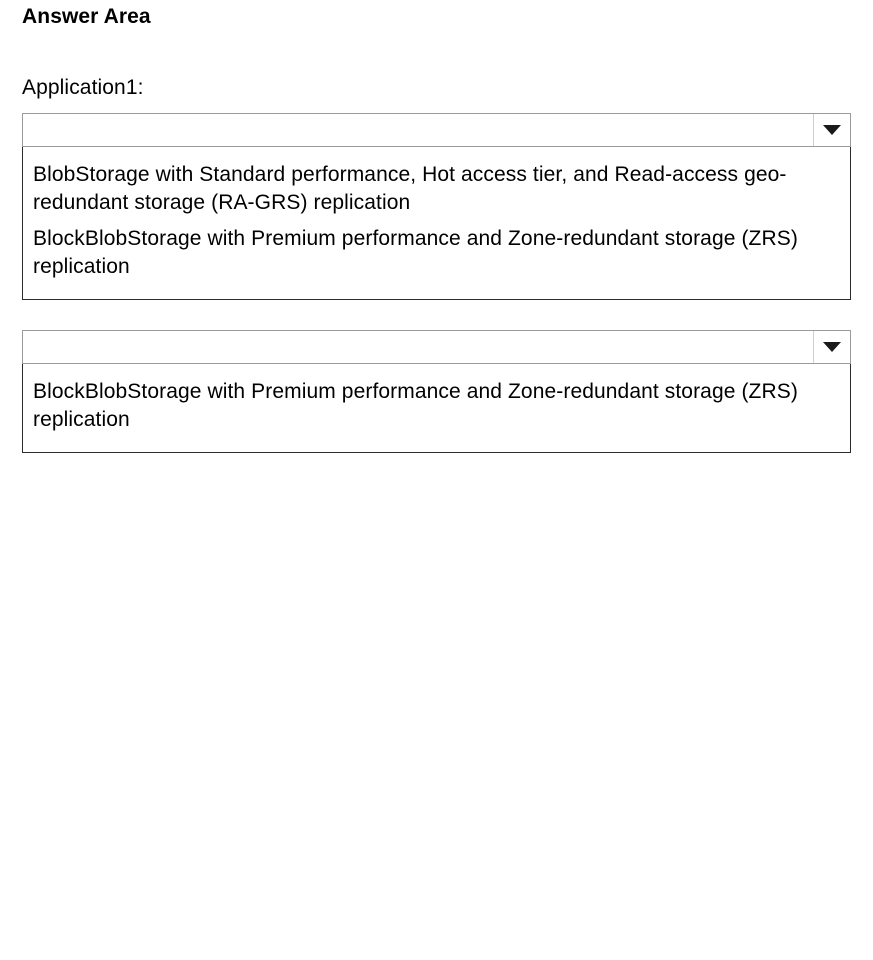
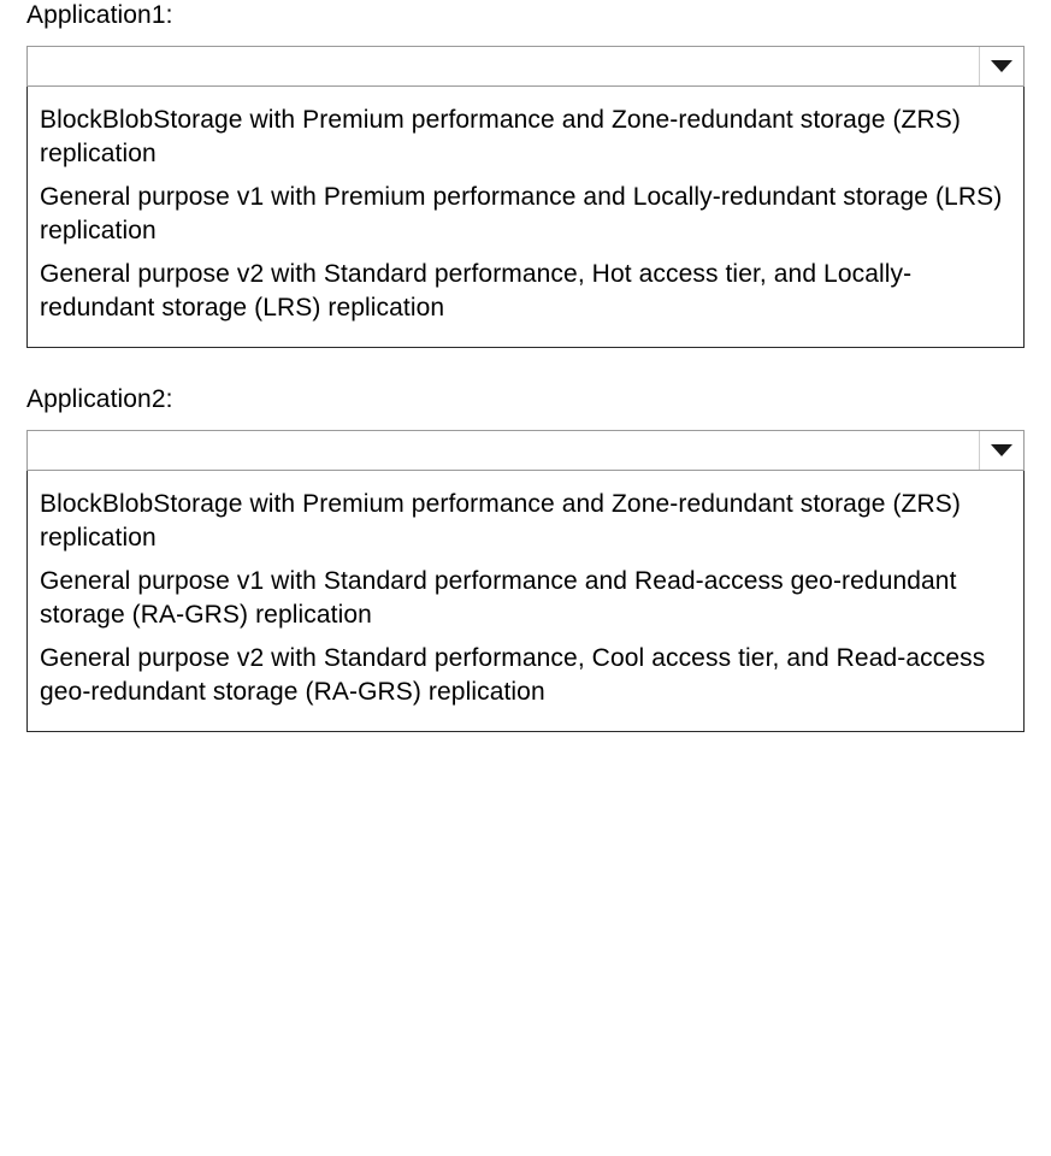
- Answer Area
  Application1:
- BlobStorage with Standard performance, Hot access tier, and Read-access geo-redundant storage (RA-GRS) replication
  BlockBlobStorage with Premium performance and Zone-redundant storage (ZRS) replication
+ General purpose v1 with Premium performance and Locally-redundant storage (LRS) replication
+ General purpose v2 with Standard performance, Hot access tier, and Locally-redundant storage (LRS) replication
+ Application2:
  BlockBlobStorage with Premium performance and Zone-redundant storage (ZRS) replication
+ General purpose v1 with Standard performance and Read-access geo-redundant storage (RA-GRS) replication
+ General purpose v2 with Standard performance, Cool access tier, and Read-access geo-redundant storage (RA-GRS) replication
